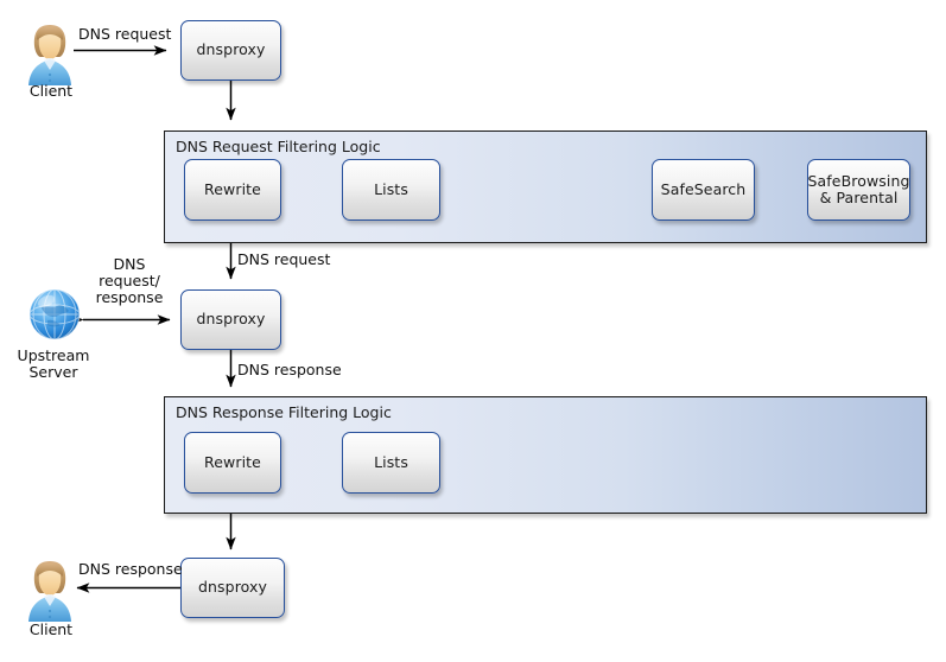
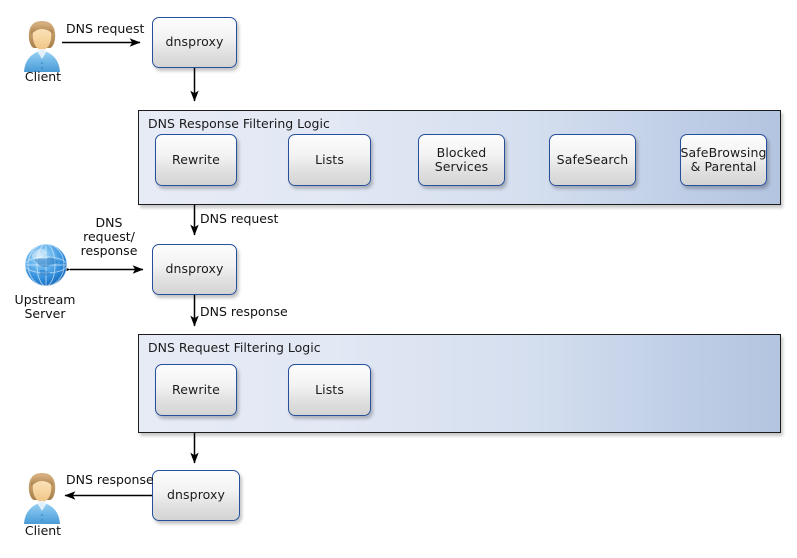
  Client
  Upstream
  Server
  Client
  dnsproxy
  dnsproxy
  dnsproxy
- DNS Request Filtering Logic
+ DNS Response Filtering Logic
  Rewrite
  Lists
+ Blocked
+ Services
  SafeSearch
  SafeBrowsing
  & Parental
- DNS Response Filtering Logic
+ DNS Request Filtering Logic
  Rewrite
  Lists
  DNS request
  DNS request
  DNS
  request/
  response
  DNS response
  DNS response
